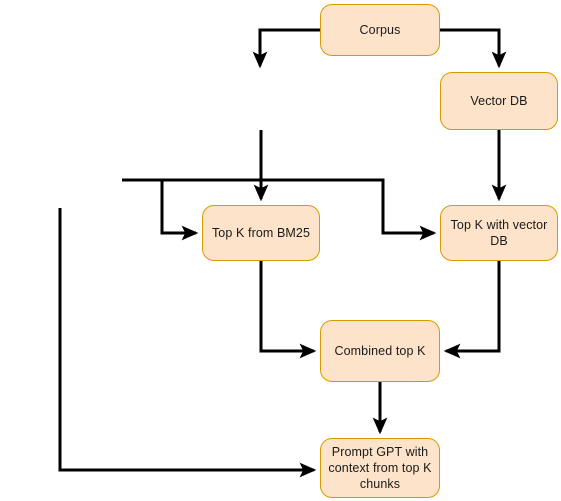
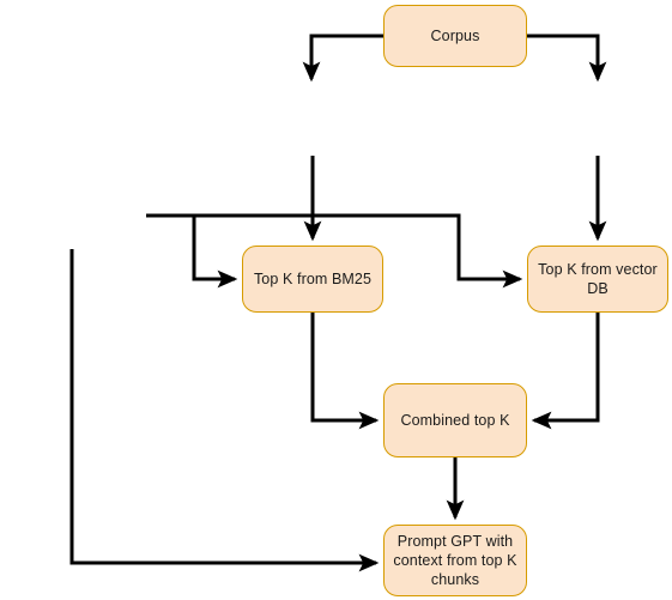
  Corpus
- Vector DB
  Top K from BM25
- Top K with vector DB
+ Top K from vector DB
  Combined top K
  Prompt GPT with
  context from top K
  chunks
